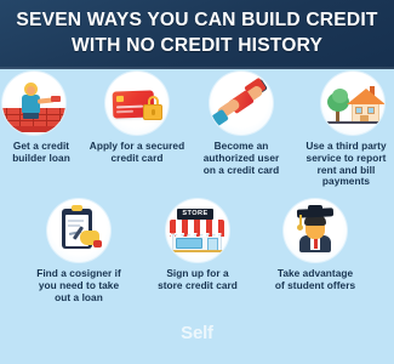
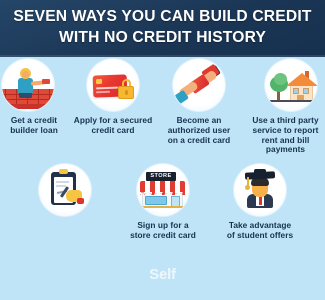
  SEVEN WAYS YOU CAN BUILD CREDIT
  WITH NO CREDIT HISTORY
  Get a credit
  builder loan
  Apply for a secured
  credit card
  Become an
  authorized user
  on a credit card
  Use a third party
  service to report
  rent and bill
  payments
- Find a cosigner if
- you need to take
- out a loan
  Sign up for a
  store credit card
  Take advantage
  of student offers
  Self
